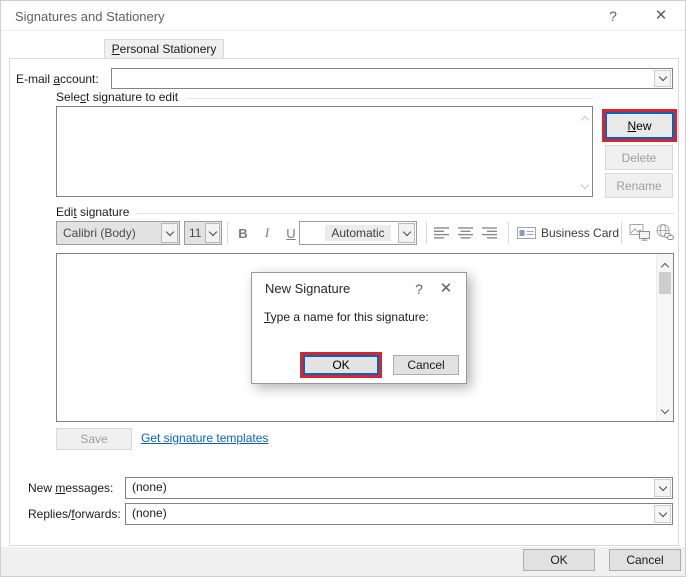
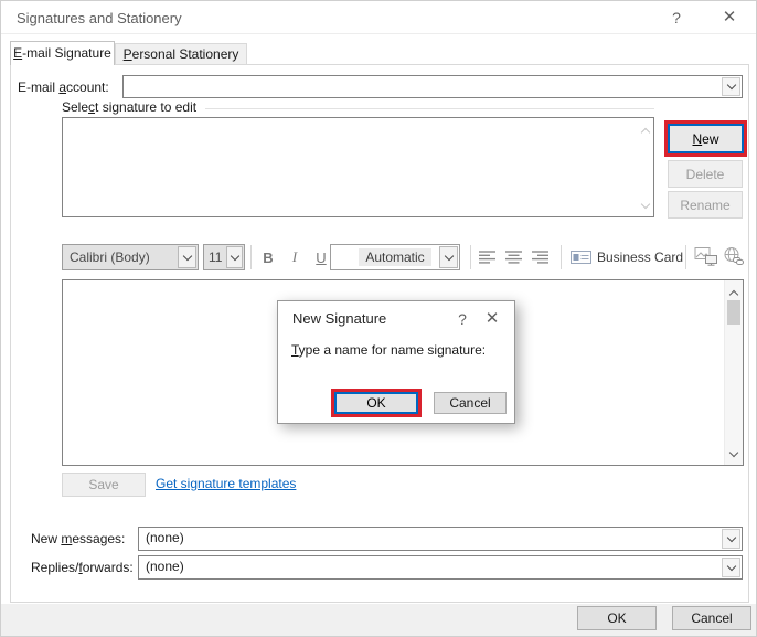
  Signatures and Stationery
  ?
  ✕
+ E-mail Signature
  Personal Stationery
  E-mail account:
  Select signature to edit
  New
  Delete
  Rename
- Edit signature
  Calibri (Body)
  11
  B
  I
  U
  Automatic
  Business Card
  Save
  Get signature templates
  New messages:
  (none)
  Replies/forwards:
  (none)
  OK
  Cancel
  New Signature
  ?
  ✕
- Type a name for this signature:
+ Type a name for name signature:
  OK
  Cancel
